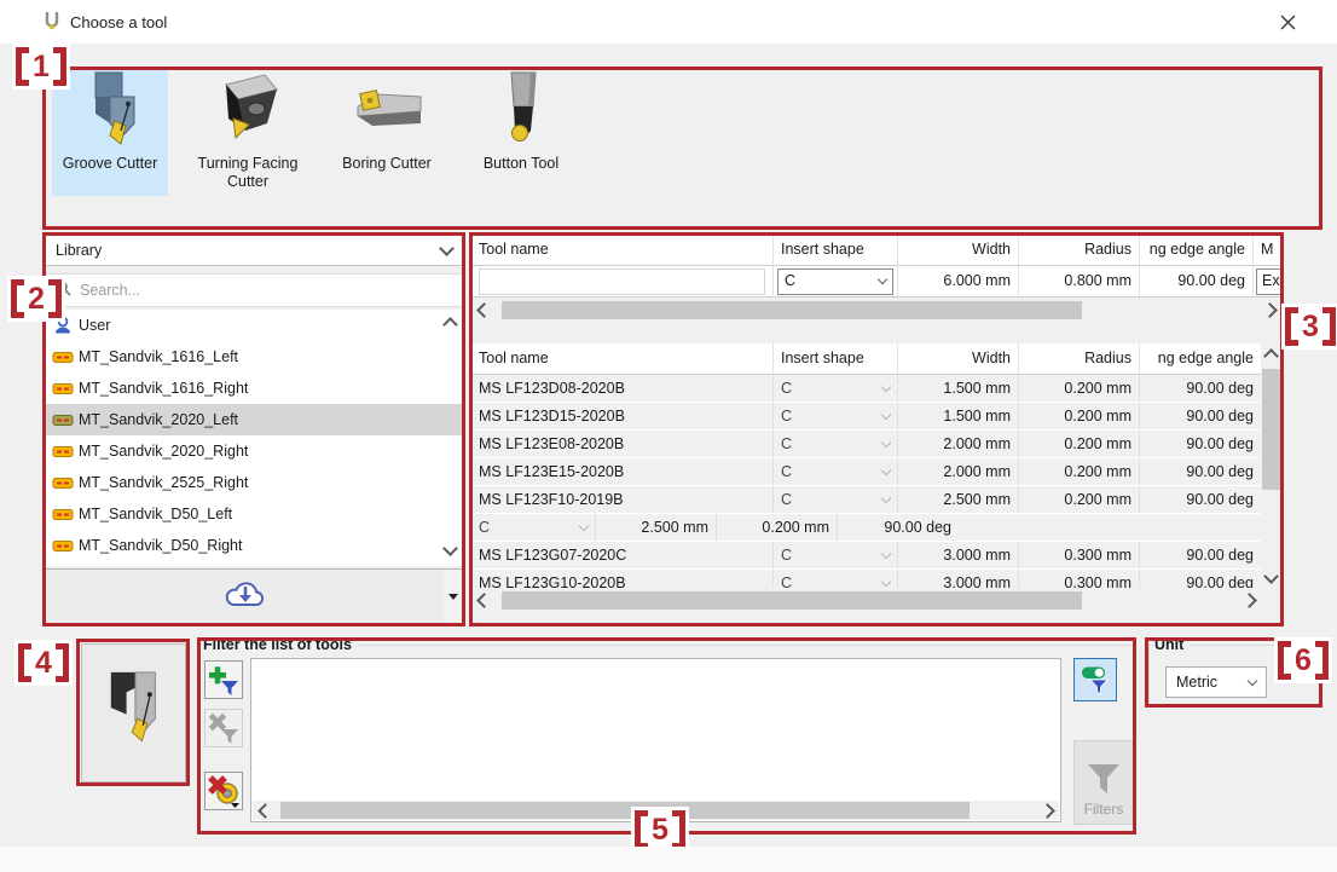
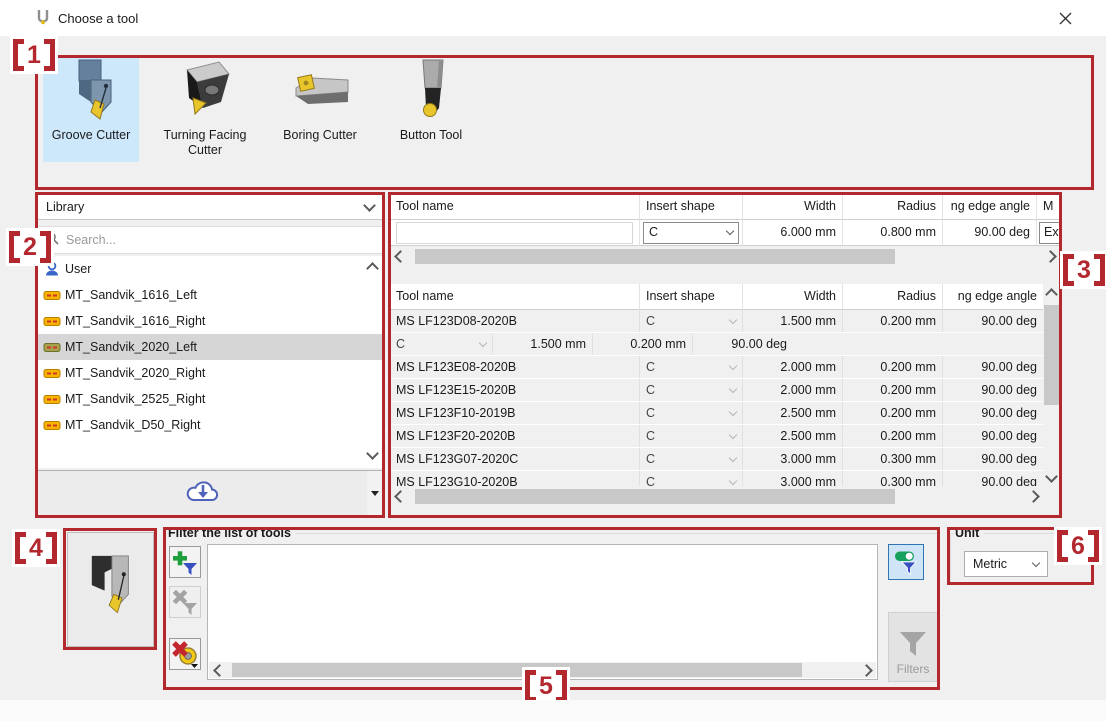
  Choose a tool
  Groove Cutter
  Turning Facing Cutter
  Boring Cutter
  Button Tool
  Library
  Search...
  User
  MT_Sandvik_1616_Left
  MT_Sandvik_1616_Right
  MT_Sandvik_2020_Left
  MT_Sandvik_2020_Right
  MT_Sandvik_2525_Right
- MT_Sandvik_D50_Left
  MT_Sandvik_D50_Right
  Tool name
  Insert shape
  Width
  Radius
  ng edge angle
  M
  C
  6.000 mm
  0.800 mm
  90.00 deg
  Tool name
  Insert shape
  Width
  Radius
  ng edge angle
  MS LF123D08-2020B
  C
  1.500 mm
  0.200 mm
  90.00 deg
- MS LF123D15-2020B
  C
  1.500 mm
  0.200 mm
  90.00 deg
  MS LF123E08-2020B
  C
  2.000 mm
  0.200 mm
  90.00 deg
  MS LF123E15-2020B
  C
  2.000 mm
  0.200 mm
  90.00 deg
  MS LF123F10-2019B
  C
  2.500 mm
  0.200 mm
  90.00 deg
+ MS LF123F20-2020B
  C
  2.500 mm
  0.200 mm
  90.00 deg
  MS LF123G07-2020C
  C
  3.000 mm
  0.300 mm
  90.00 deg
  MS LF123G10-2020B
  C
  3.000 mm
  0.300 mm
  90.00 deg
  Filter the list of tools
  Filters
  Unit
  Metric
  1
  2
  3
  4
  5
  6
